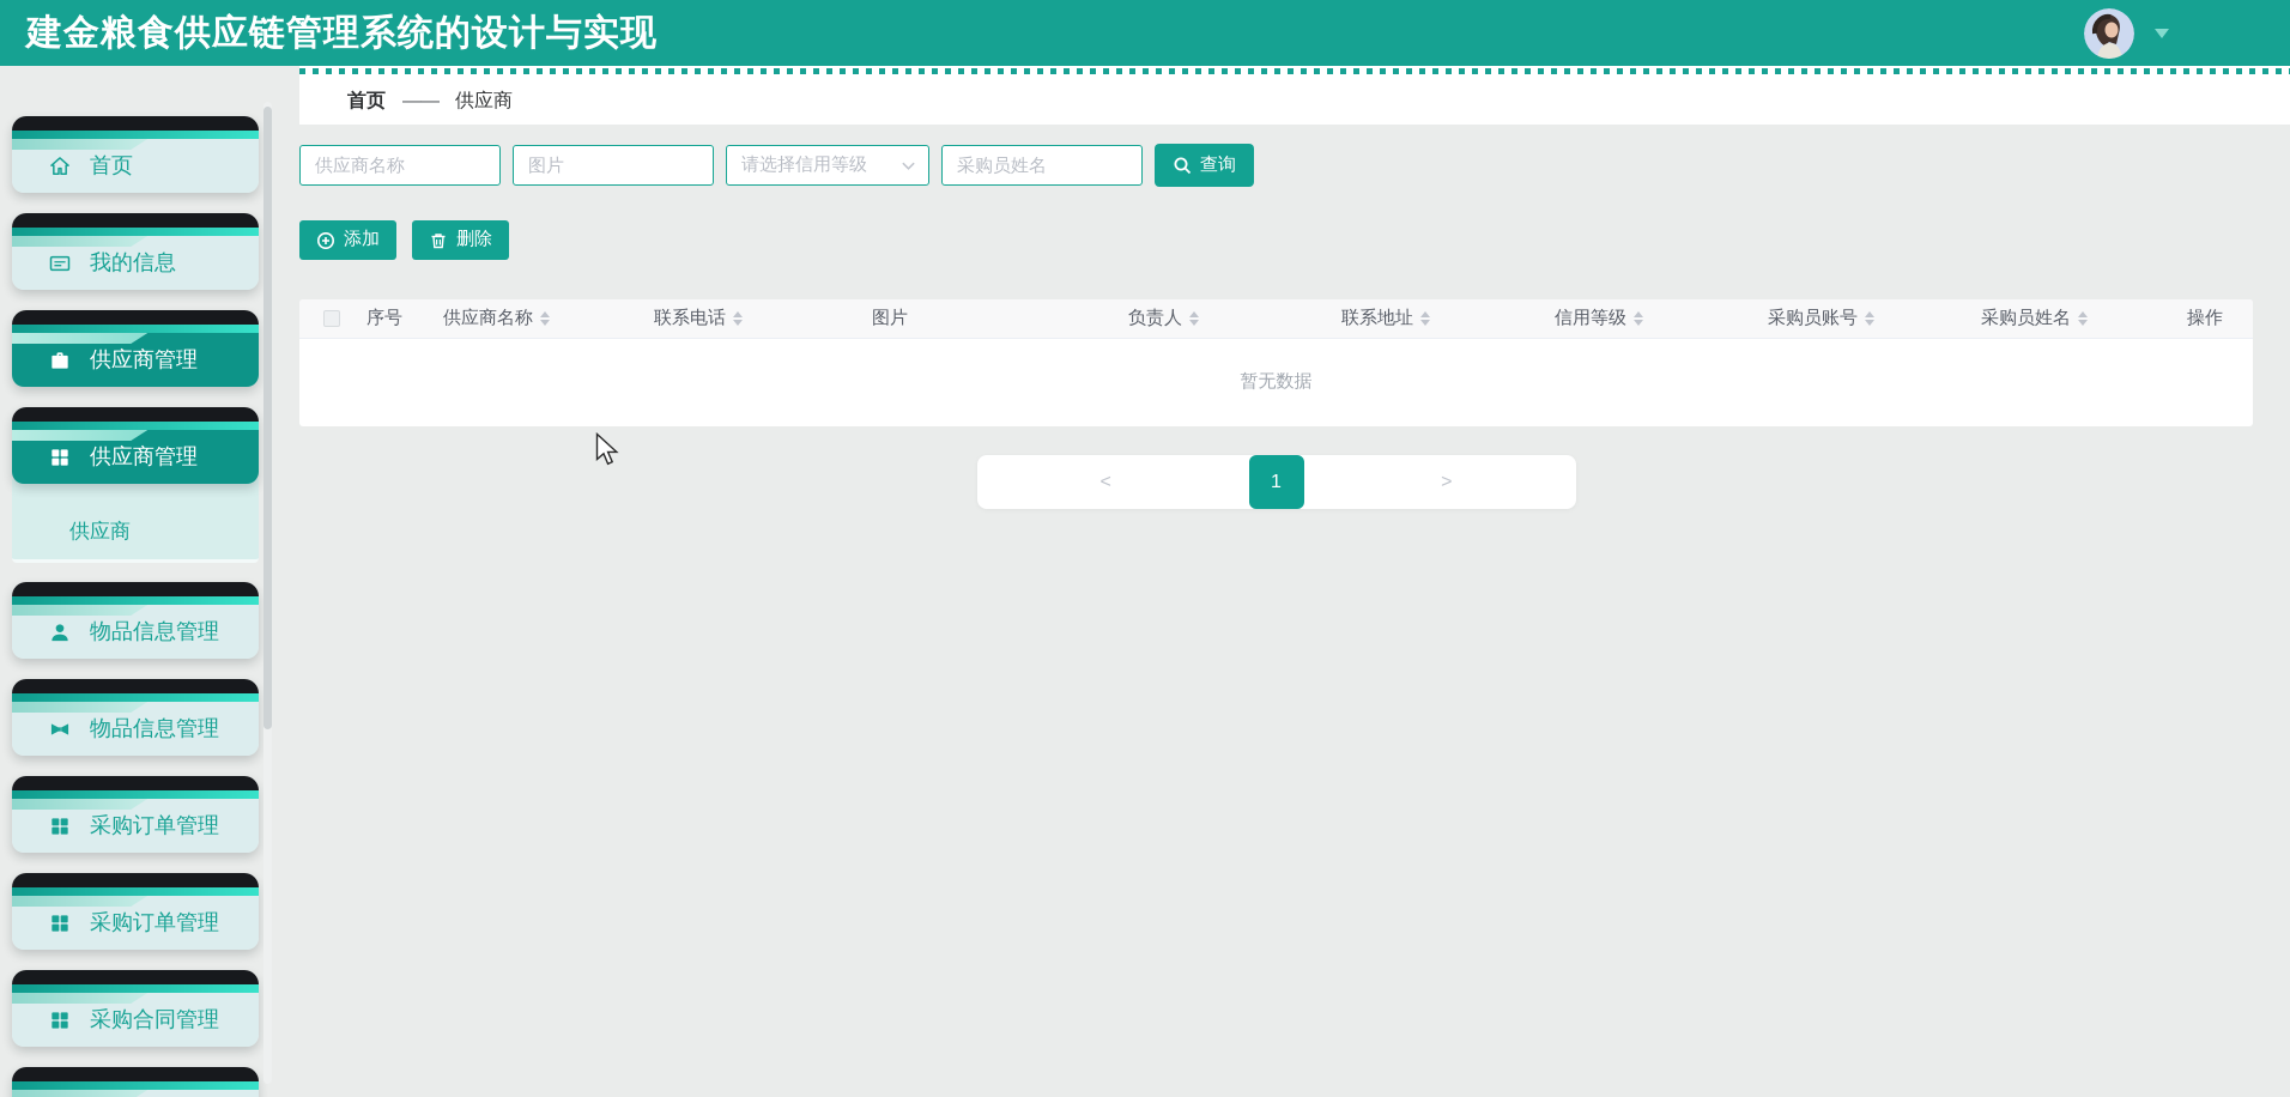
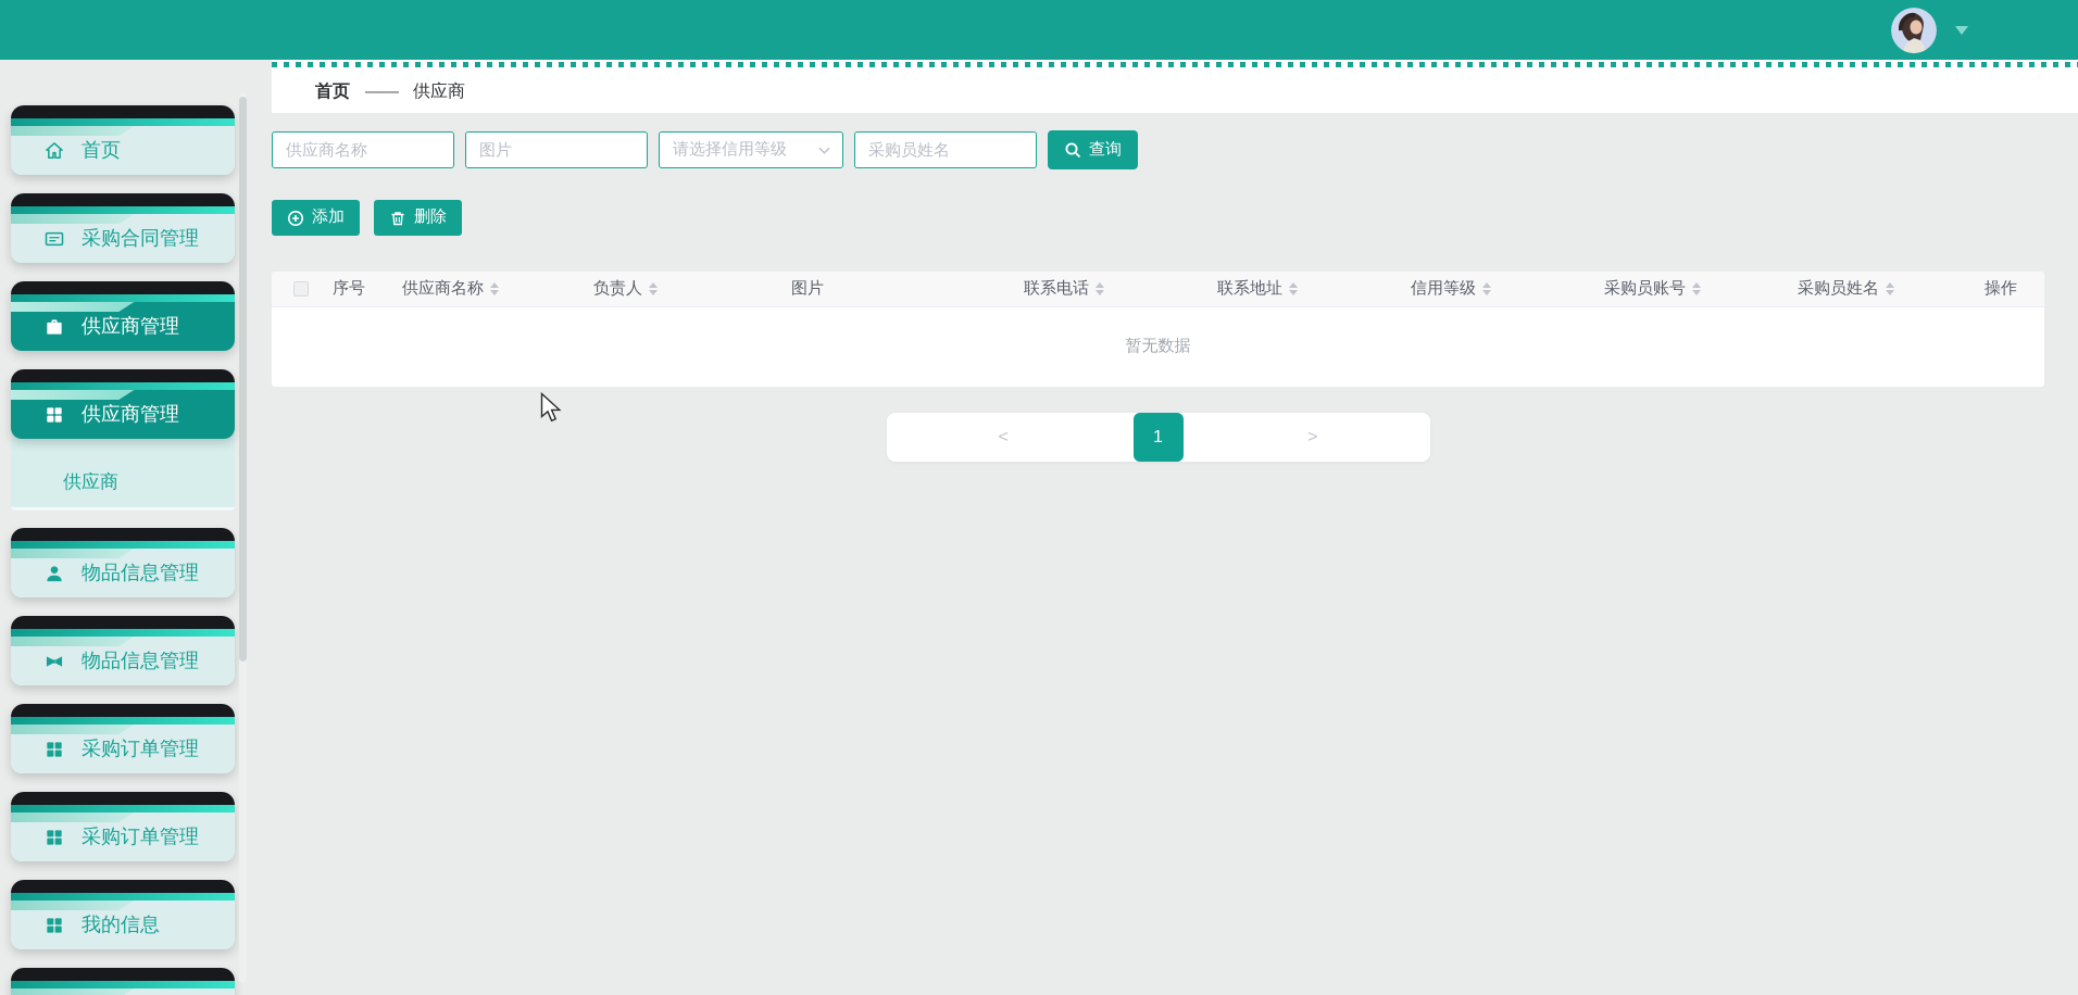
- 建金粮食供应链管理系统的设计与实现
  首页
- 我的信息
+ 采购合同管理
  供应商管理
  供应商管理
  供应商
  物品信息管理
  物品信息管理
  采购订单管理
  采购订单管理
- 采购合同管理
+ 我的信息
  首页
  ——
  供应商
  供应商名称
  图片
  请选择信用等级
  采购员姓名
  查询
  添加
  删除
  序号
  供应商名称
- 联系电话
+ 负责人
  图片
- 负责人
+ 联系电话
  联系地址
  信用等级
  采购员账号
  采购员姓名
  操作
  暂无数据
  <
  1
  >
